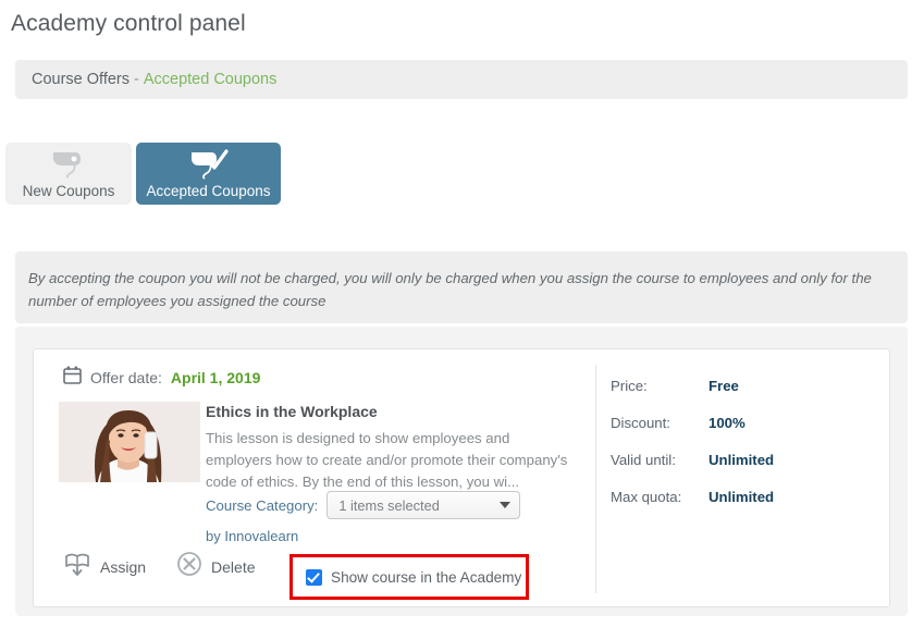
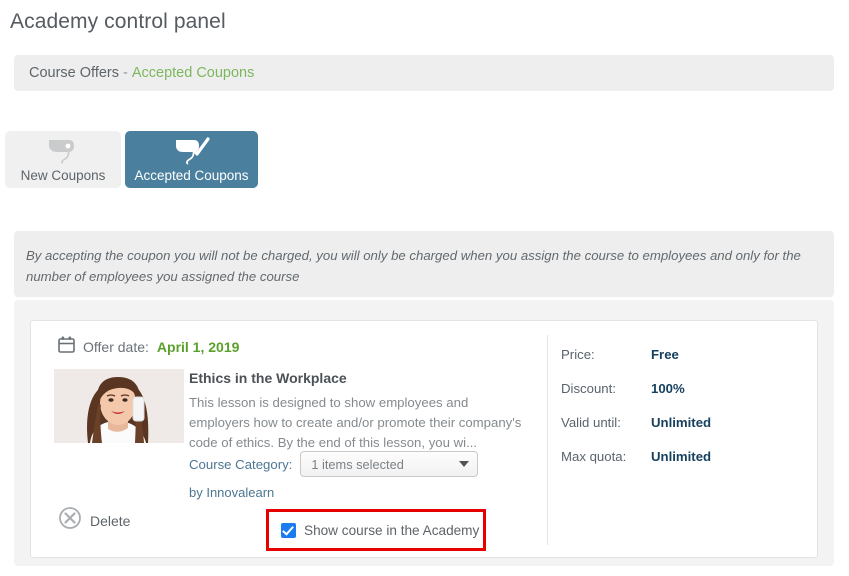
  Academy control panel
  Course Offers
  -
  Accepted Coupons
  New Coupons
  Accepted Coupons
  By accepting the coupon you will not be charged, you will only be charged when you assign the course to employees and only for the number of employees you assigned the course
  Offer date:
  April 1, 2019
  Ethics in the Workplace
  This lesson is designed to show employees and employers how to create and/or promote their company's code of ethics. By the end of this lesson, you wi...
  Course Category:
  1 items selected
  by Innovalearn
- Assign
  Delete
  Show course in the Academy
  Price:
  Free
  Discount:
  100%
  Valid until:
  Unlimited
  Max quota:
  Unlimited
